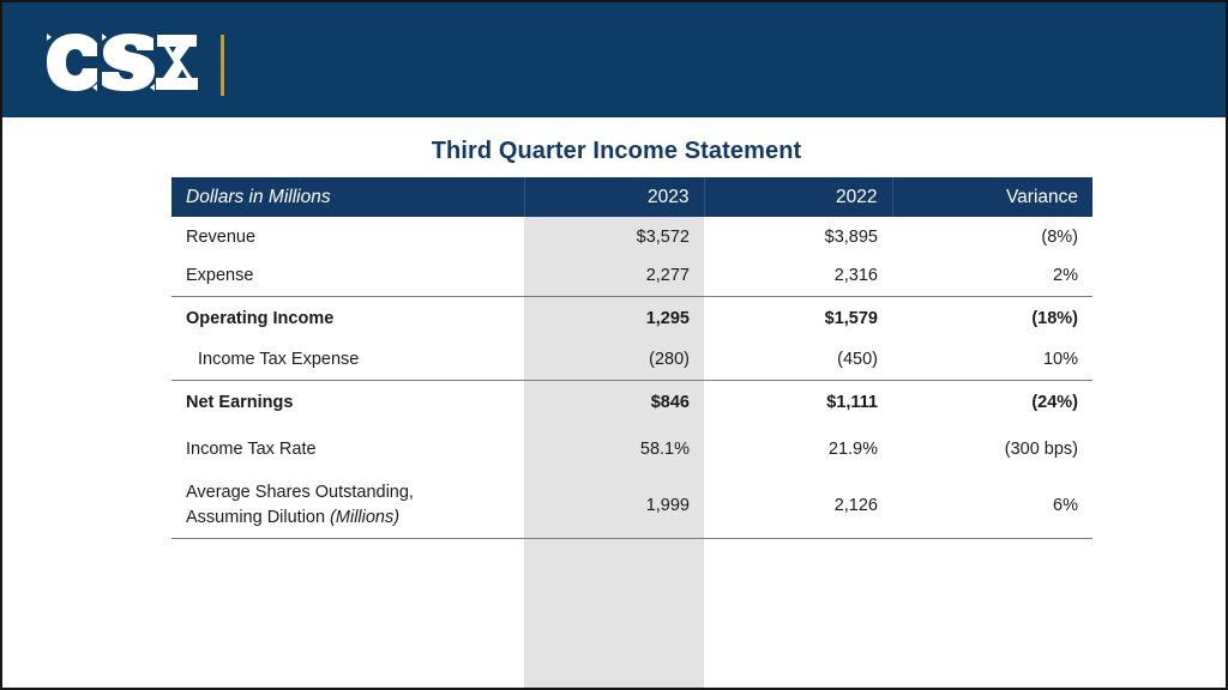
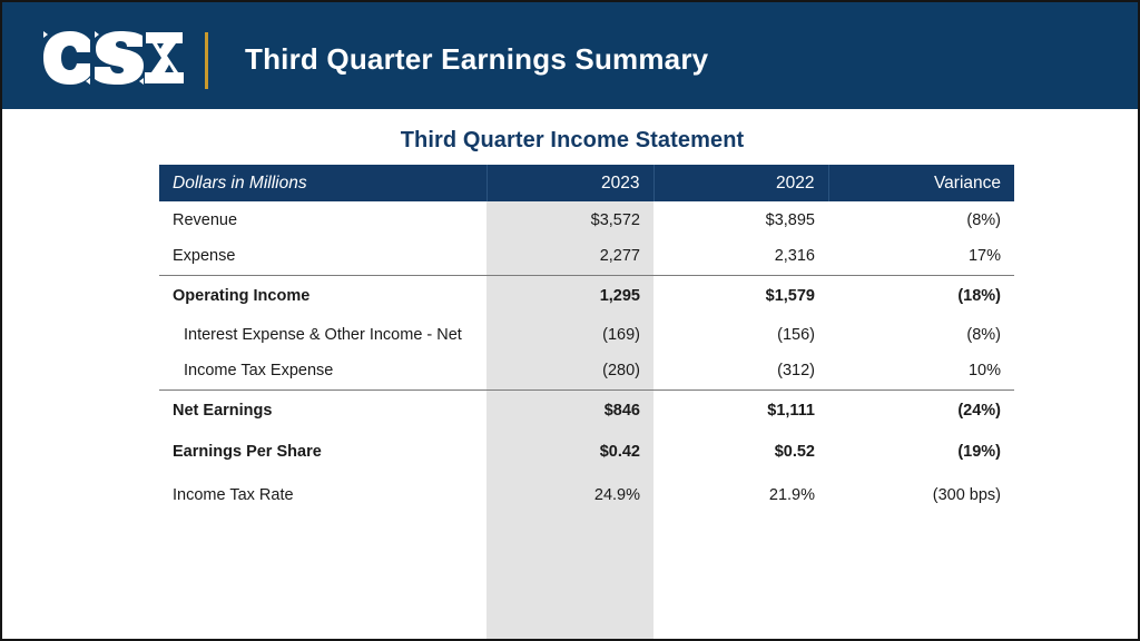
+ Third Quarter Earnings Summary
  Third Quarter Income Statement
  Dollars in Millions	2023	2022	Variance
  Revenue	$3,572	$3,895	(8%)
- Expense	2,277	2,316	2%
+ Expense	2,277	2,316	17%
  Operating Income	1,295	$1,579	(18%)
+ Interest Expense & Other Income - Net	(169)	(156)	(8%)
- Income Tax Expense	(280)	(450)	10%
+ Income Tax Expense	(280)	(312)	10%
  Net Earnings	$846	$1,111	(24%)
+ Earnings Per Share	$0.42	$0.52	(19%)
- Income Tax Rate	58.1%	21.9%	(300 bps)
+ Income Tax Rate	24.9%	21.9%	(300 bps)
- Average Shares Outstanding, Assuming Dilution (Millions)	1,999	2,126	6%
